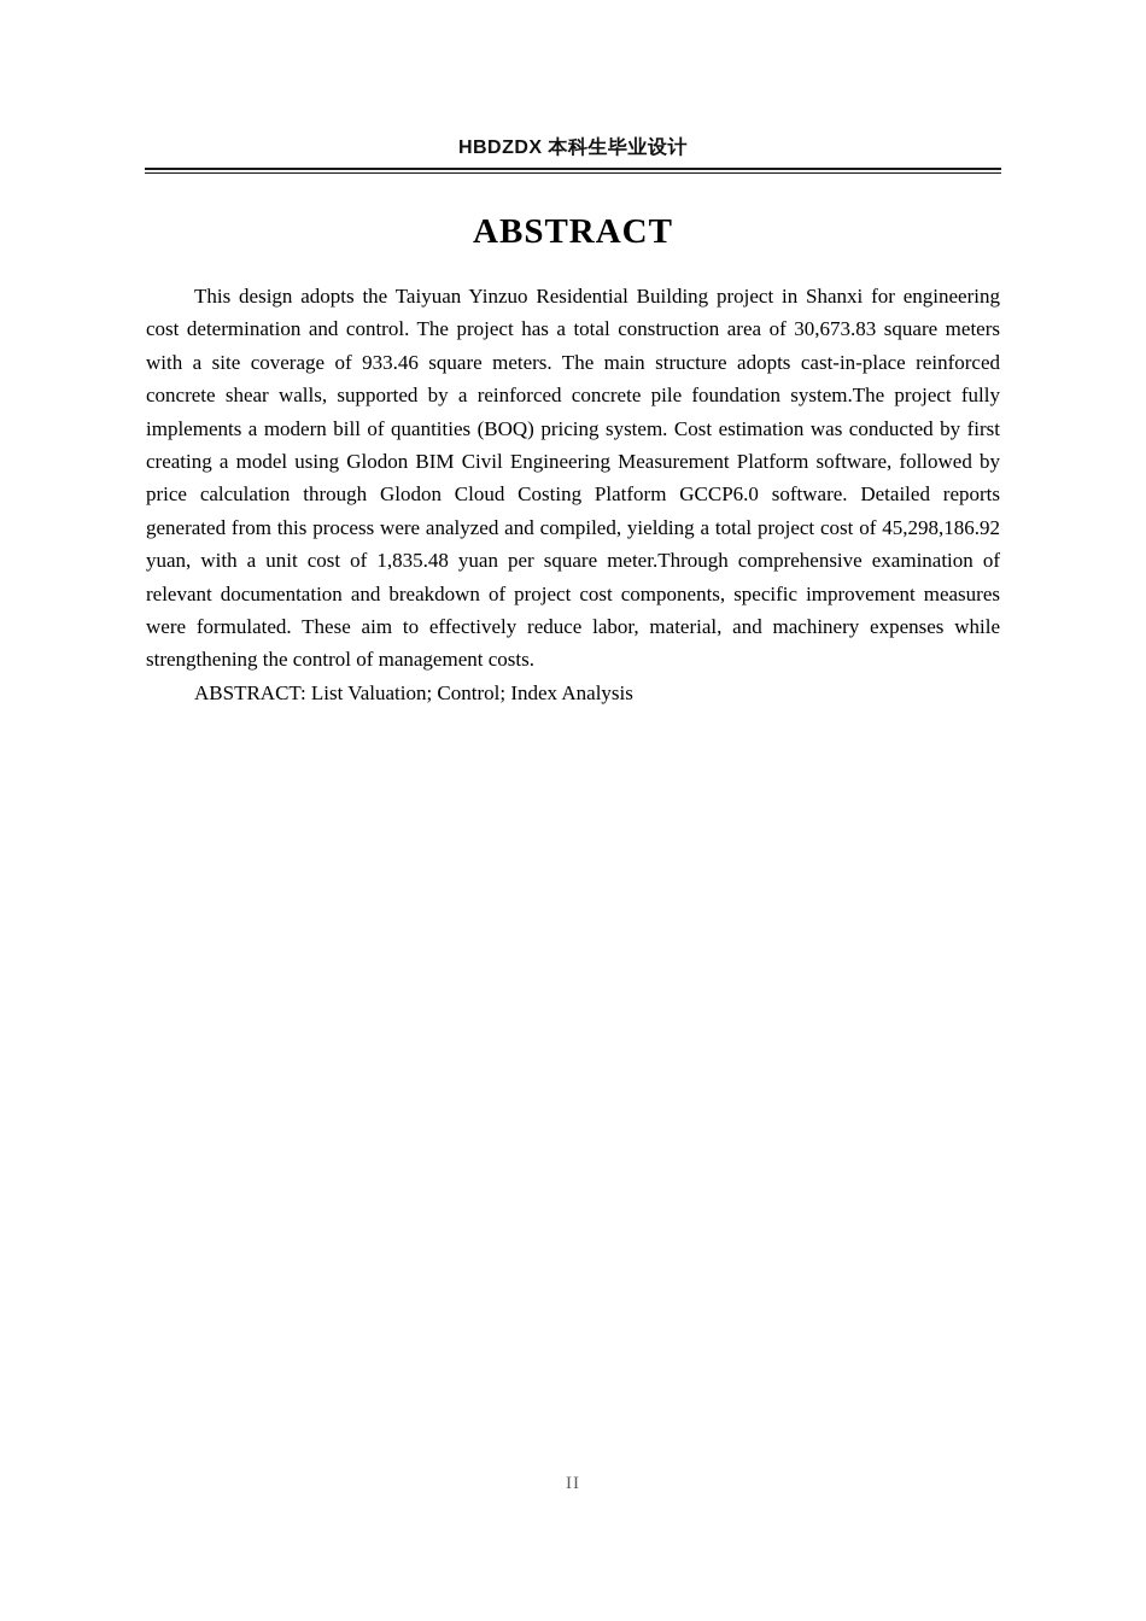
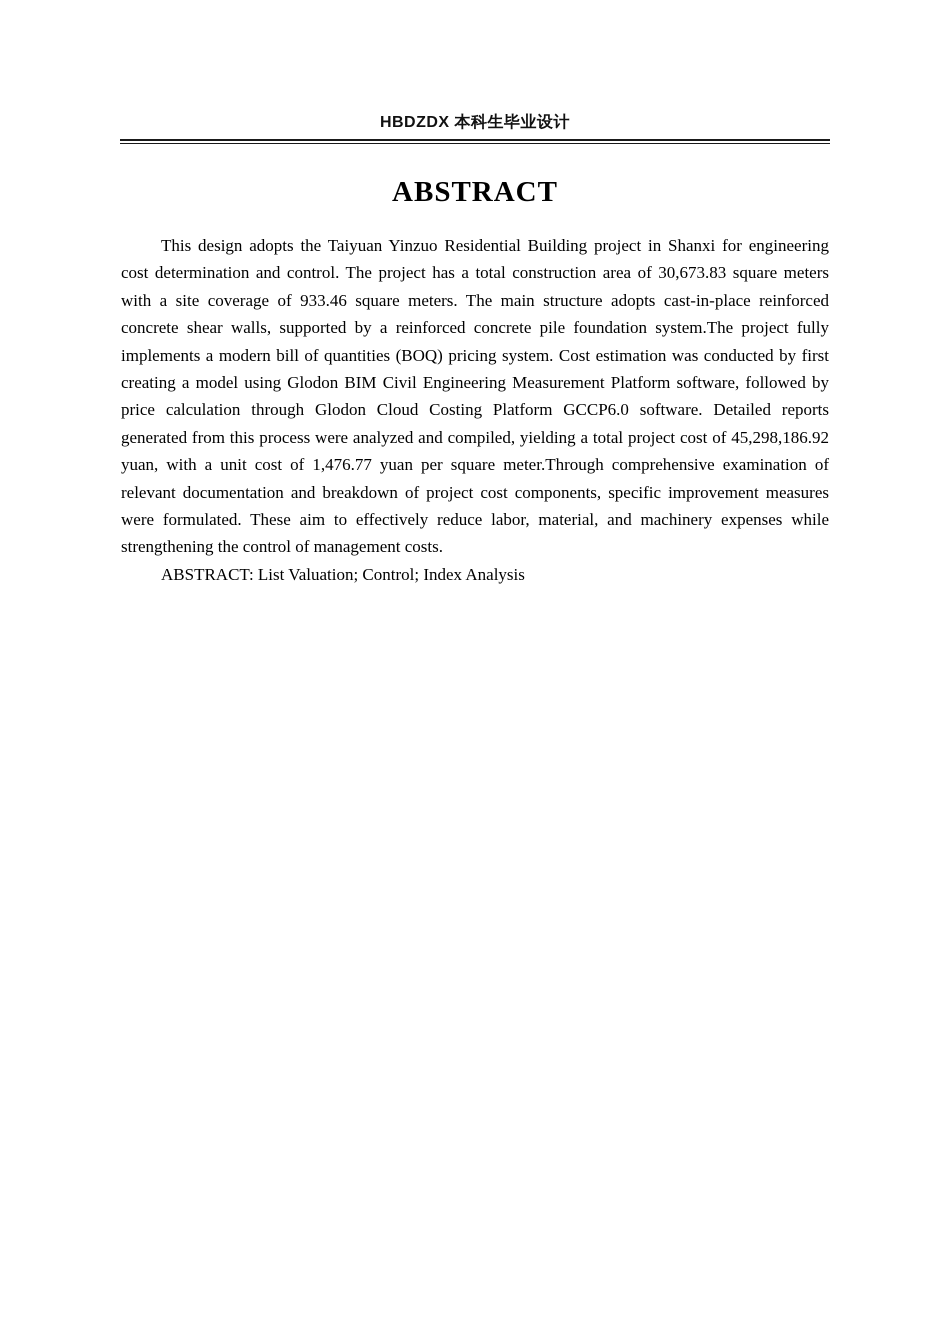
  HBDZDX 本科生毕业设计
  ABSTRACT
- This design adopts the Taiyuan Yinzuo Residential Building project in Shanxi for engineering cost determination and control. The project has a total construction area of 30,673.83 square meters with a site coverage of 933.46 square meters. The main structure adopts cast-in-place reinforced concrete shear walls, supported by a reinforced concrete pile foundation system.The project fully implements a modern bill of quantities (BOQ) pricing system. Cost estimation was conducted by first creating a model using Glodon BIM Civil Engineering Measurement Platform software, followed by price calculation through Glodon Cloud Costing Platform GCCP6.0 software. Detailed reports generated from this process were analyzed and compiled, yielding a total project cost of 45,298,186.92 yuan, with a unit cost of 1,835.48 yuan per square meter.Through comprehensive examination of relevant documentation and breakdown of project cost components, specific improvement measures were formulated. These aim to effectively reduce labor, material, and machinery expenses while strengthening the control of management costs.
+ This design adopts the Taiyuan Yinzuo Residential Building project in Shanxi for engineering cost determination and control. The project has a total construction area of 30,673.83 square meters with a site coverage of 933.46 square meters. The main structure adopts cast-in-place reinforced concrete shear walls, supported by a reinforced concrete pile foundation system.The project fully implements a modern bill of quantities (BOQ) pricing system. Cost estimation was conducted by first creating a model using Glodon BIM Civil Engineering Measurement Platform software, followed by price calculation through Glodon Cloud Costing Platform GCCP6.0 software. Detailed reports generated from this process were analyzed and compiled, yielding a total project cost of 45,298,186.92 yuan, with a unit cost of 1,476.77 yuan per square meter.Through comprehensive examination of relevant documentation and breakdown of project cost components, specific improvement measures were formulated. These aim to effectively reduce labor, material, and machinery expenses while strengthening the control of management costs.
  ABSTRACT: List Valuation; Control; Index Analysis
- II
